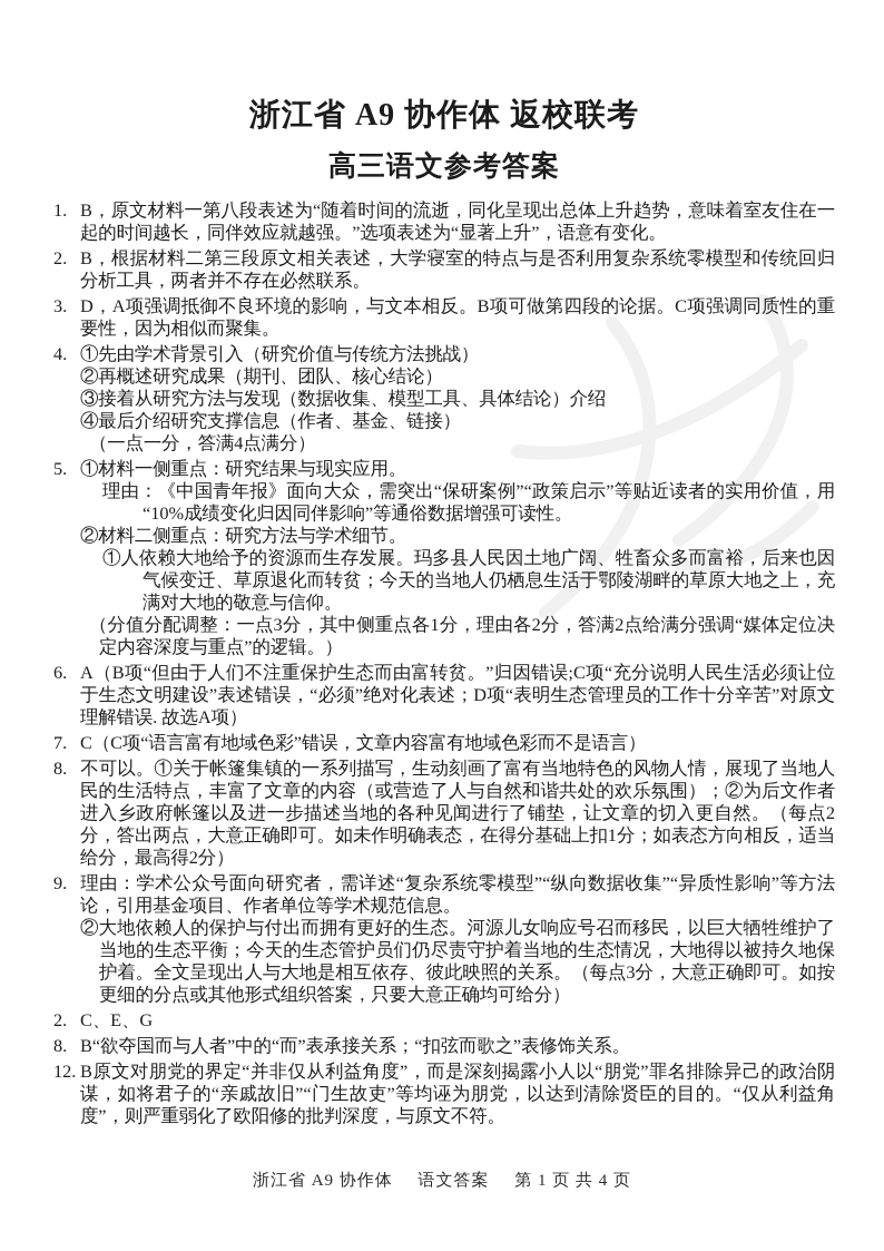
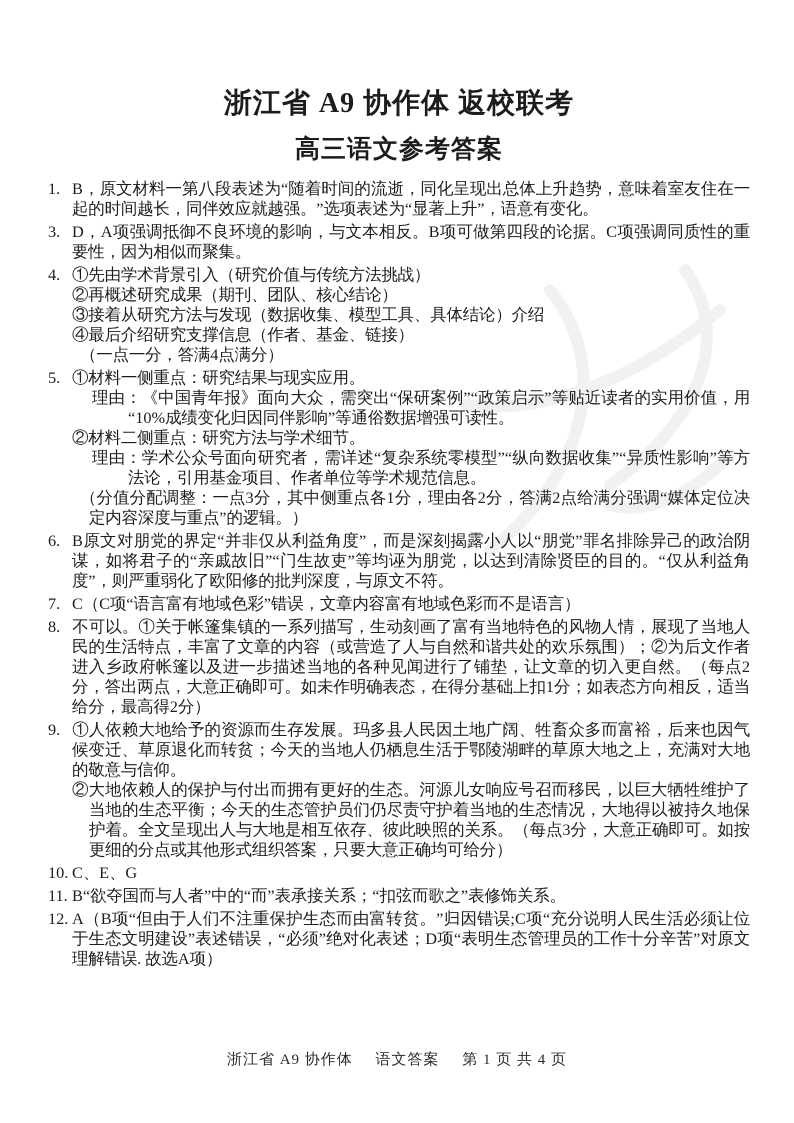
  浙江省 A9 协作体 返校联考
  高三语文参考答案
  1. B，原文材料一第八段表述为“随着时间的流逝，同化呈现出总体上升趋势，意味着室友住在一起的时间越长，同伴效应就越强。”选项表述为“显著上升”，语意有变化。
- 2. B，根据材料二第三段原文相关表述，大学寝室的特点与是否利用复杂系统零模型和传统回归分析工具，两者并不存在必然联系。
  3. D，A项强调抵御不良环境的影响，与文本相反。B项可做第四段的论据。C项强调同质性的重要性，因为相似而聚集。
  4. ①先由学术背景引入（研究价值与传统方法挑战）
  ②再概述研究成果（期刊、团队、核心结论）
  ③接着从研究方法与发现（数据收集、模型工具、具体结论）介绍
  ④最后介绍研究支撑信息（作者、基金、链接）
  （一点一分，答满4点满分）
  5. ①材料一侧重点：研究结果与现实应用。
  理由：《中国青年报》面向大众，需突出“保研案例”“政策启示”等贴近读者的实用价值，用“10%成绩变化归因同伴影响”等通俗数据增强可读性。
  ②材料二侧重点：研究方法与学术细节。
- ①人依赖大地给予的资源而生存发展。玛多县人民因土地广阔、牲畜众多而富裕，后来也因气候变迁、草原退化而转贫；今天的当地人仍栖息生活于鄂陵湖畔的草原大地之上，充满对大地的敬意与信仰。
+ 理由：学术公众号面向研究者，需详述“复杂系统零模型”“纵向数据收集”“异质性影响”等方法论，引用基金项目、作者单位等学术规范信息。
  （分值分配调整：一点3分，其中侧重点各1分，理由各2分，答满2点给满分强调“媒体定位决定内容深度与重点”的逻辑。）
- 6. A（B项“但由于人们不注重保护生态而由富转贫。”归因错误;C项“充分说明人民生活必须让位于生态文明建设”表述错误，“必须”绝对化表述；D项“表明生态管理员的工作十分辛苦”对原文理解错误. 故选A项）
+ 6. B原文对朋党的界定“并非仅从利益角度”，而是深刻揭露小人以“朋党”罪名排除异己的政治阴谋，如将君子的“亲戚故旧”“门生故吏”等均诬为朋党，以达到清除贤臣的目的。“仅从利益角度”，则严重弱化了欧阳修的批判深度，与原文不符。
  7. C（C项“语言富有地域色彩”错误，文章内容富有地域色彩而不是语言）
  8. 不可以。①关于帐篷集镇的一系列描写，生动刻画了富有当地特色的风物人情，展现了当地人民的生活特点，丰富了文章的内容（或营造了人与自然和谐共处的欢乐氛围）；②为后文作者进入乡政府帐篷以及进一步描述当地的各种见闻进行了铺垫，让文章的切入更自然。（每点2分，答出两点，大意正确即可。如未作明确表态，在得分基础上扣1分；如表态方向相反，适当给分，最高得2分）
- 9. 理由：学术公众号面向研究者，需详述“复杂系统零模型”“纵向数据收集”“异质性影响”等方法论，引用基金项目、作者单位等学术规范信息。
+ 9. ①人依赖大地给予的资源而生存发展。玛多县人民因土地广阔、牲畜众多而富裕，后来也因气候变迁、草原退化而转贫；今天的当地人仍栖息生活于鄂陵湖畔的草原大地之上，充满对大地的敬意与信仰。
  ②大地依赖人的保护与付出而拥有更好的生态。河源儿女响应号召而移民，以巨大牺牲维护了当地的生态平衡；今天的生态管护员们仍尽责守护着当地的生态情况，大地得以被持久地保护着。全文呈现出人与大地是相互依存、彼此映照的关系。（每点3分，大意正确即可。如按更细的分点或其他形式组织答案，只要大意正确均可给分）
- 2. C、E、G
+ 10. C、E、G
- 8. B“欲夺国而与人者”中的“而”表承接关系；“扣弦而歌之”表修饰关系。
+ 11. B“欲夺国而与人者”中的“而”表承接关系；“扣弦而歌之”表修饰关系。
- 12. B原文对朋党的界定“并非仅从利益角度”，而是深刻揭露小人以“朋党”罪名排除异己的政治阴谋，如将君子的“亲戚故旧”“门生故吏”等均诬为朋党，以达到清除贤臣的目的。“仅从利益角度”，则严重弱化了欧阳修的批判深度，与原文不符。
+ 12. A（B项“但由于人们不注重保护生态而由富转贫。”归因错误;C项“充分说明人民生活必须让位于生态文明建设”表述错误，“必须”绝对化表述；D项“表明生态管理员的工作十分辛苦”对原文理解错误. 故选A项）
  浙江省 A9 协作体 语文答案 第 1 页 共 4 页
